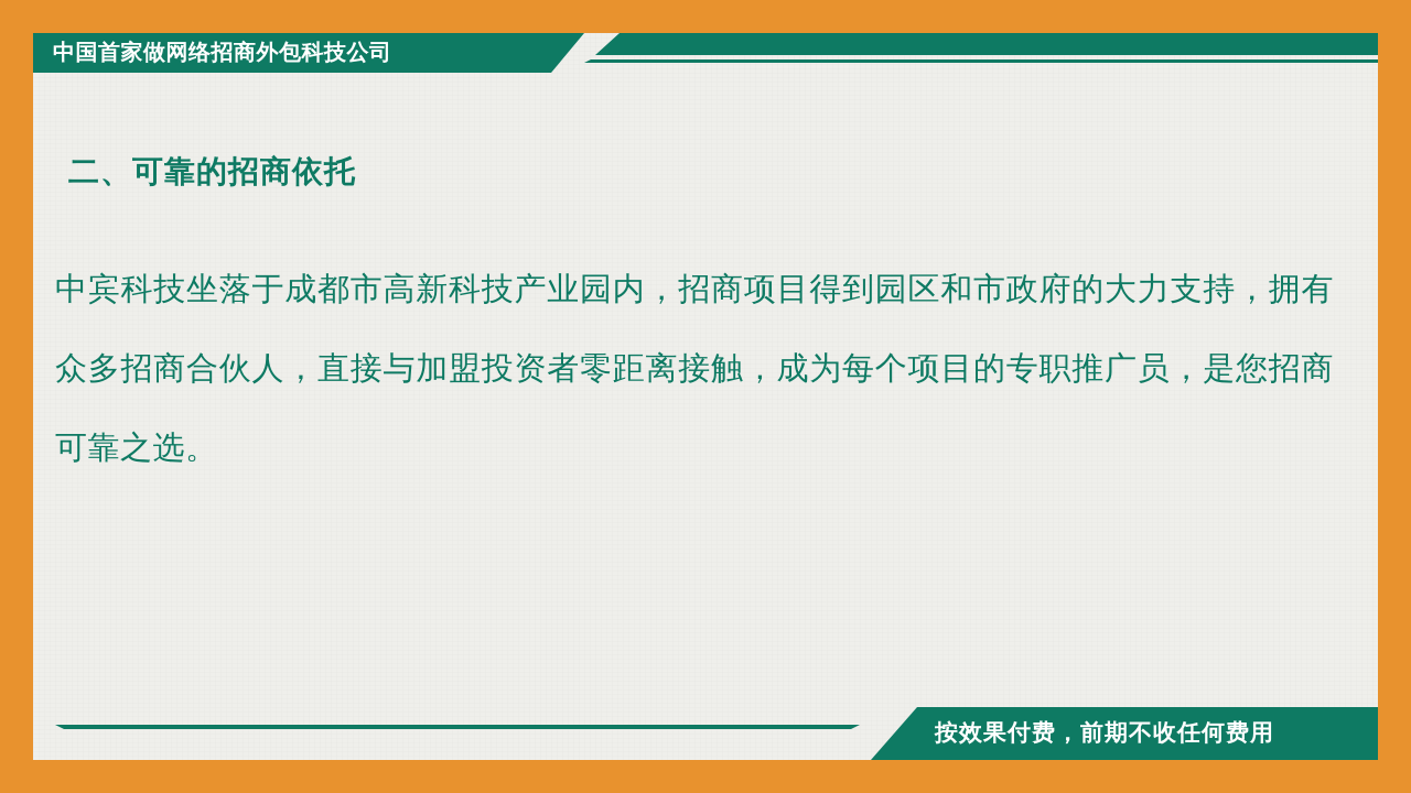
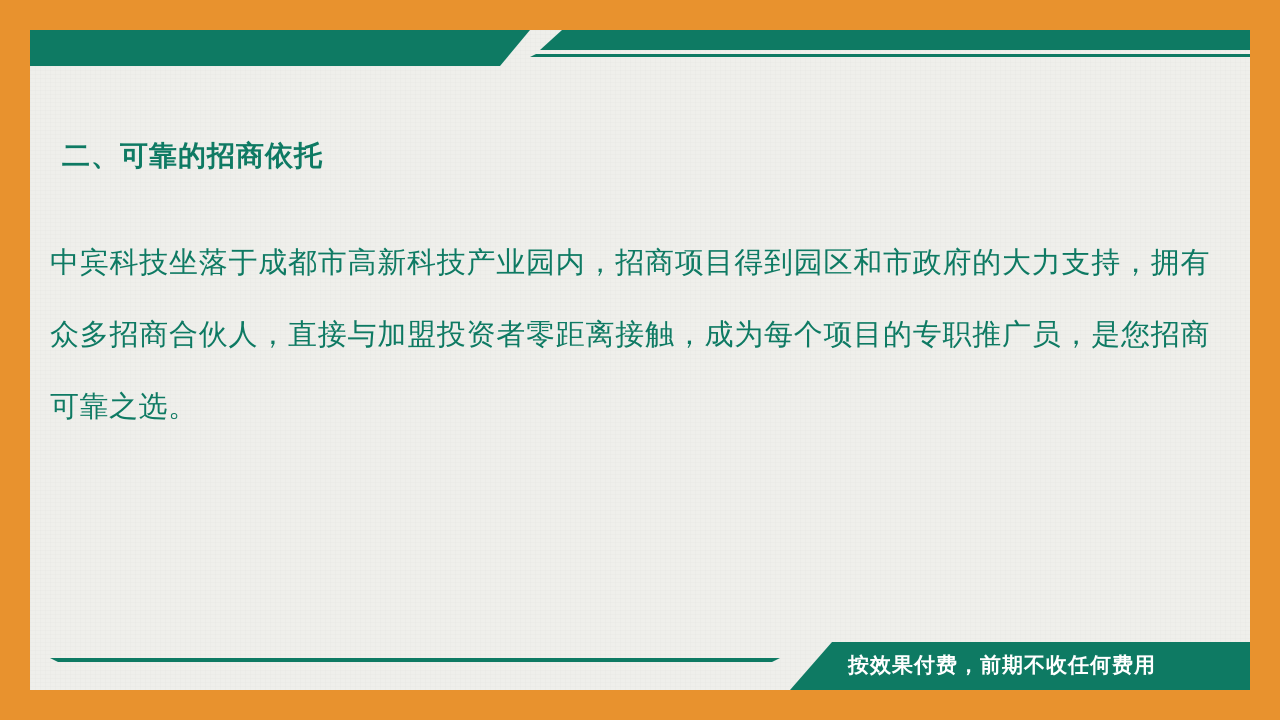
- 中国首家做网络招商外包科技公司
  二、可靠的招商依托
  中宾科技坐落于成都市高新科技产业园内，招商项目得到园区和市政府的大力支持，拥有众多招商合伙人，直接与加盟投资者零距离接触，成为每个项目的专职推广员，是您招商可靠之选。
  按效果付费，前期不收任何费用
